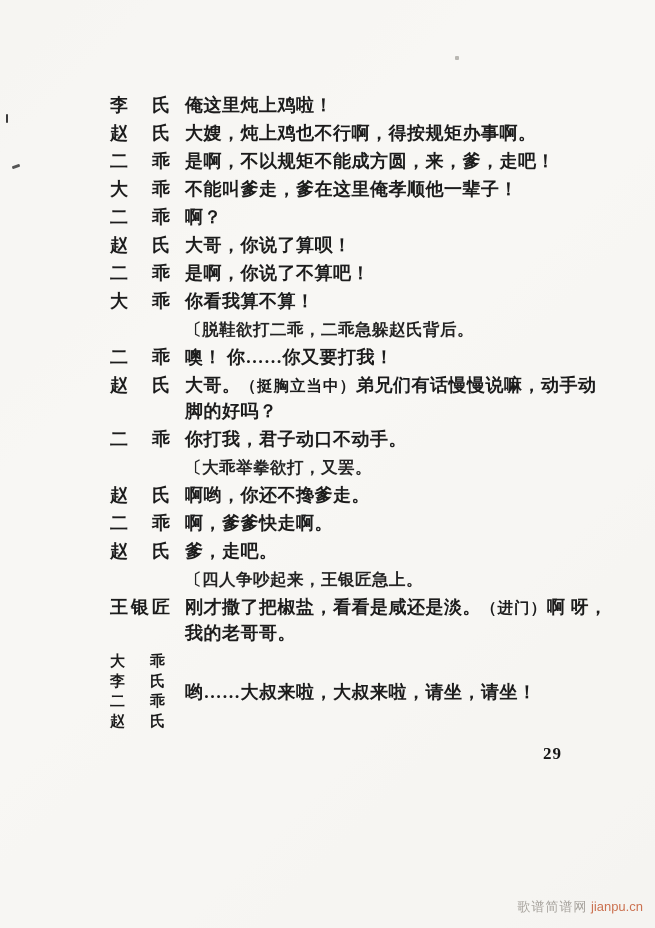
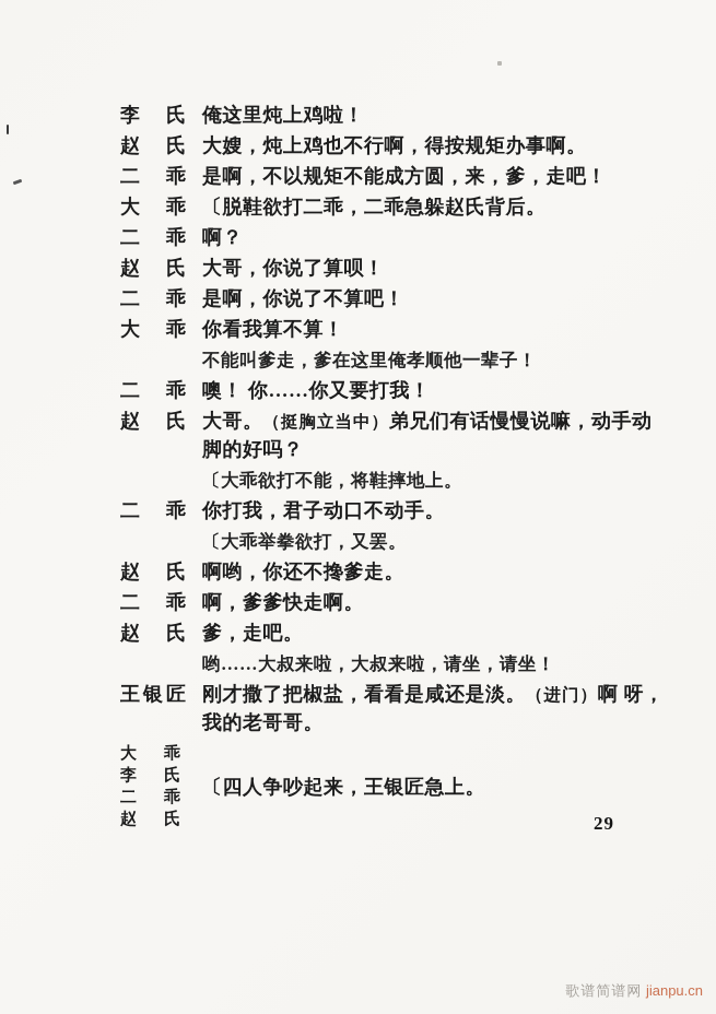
  李 氏
  俺这里炖上鸡啦！
  赵 氏
  大嫂，炖上鸡也不行啊，得按规矩办事啊。
  二 乖
  是啊，不以规矩不能成方圆，来，爹，走吧！
  大 乖
- 不能叫爹走，爹在这里俺孝顺他一辈子！
+ 〔脱鞋欲打二乖，二乖急躲赵氏背后。
  二 乖
  啊？
  赵 氏
  大哥，你说了算呗！
  二 乖
  是啊，你说了不算吧！
  大 乖
  你看我算不算！
- 〔脱鞋欲打二乖，二乖急躲赵氏背后。
+ 不能叫爹走，爹在这里俺孝顺他一辈子！
  二 乖
  噢！ 你……你又要打我！
  赵 氏
  大哥。（挺胸立当中）弟兄们有话慢慢说嘛，动手动
  脚的好吗？
+ 〔大乖欲打不能，将鞋摔地上。
  二 乖
  你打我，君子动口不动手。
  〔大乖举拳欲打，又罢。
  赵 氏
  啊哟，你还不搀爹走。
  二 乖
  啊，爹爹快走啊。
  赵 氏
  爹，走吧。
- 〔四人争吵起来，王银匠急上。
+ 哟……大叔来啦，大叔来啦，请坐，请坐！
  王银匠
  刚才撒了把椒盐，看看是咸还是淡。（进门）啊 呀，
  我的老哥哥。
  大 乖
  李 氏
  二 乖
  赵 氏
- 哟……大叔来啦，大叔来啦，请坐，请坐！
+ 〔四人争吵起来，王银匠急上。
  29
  歌谱简谱网 jianpu.cn
